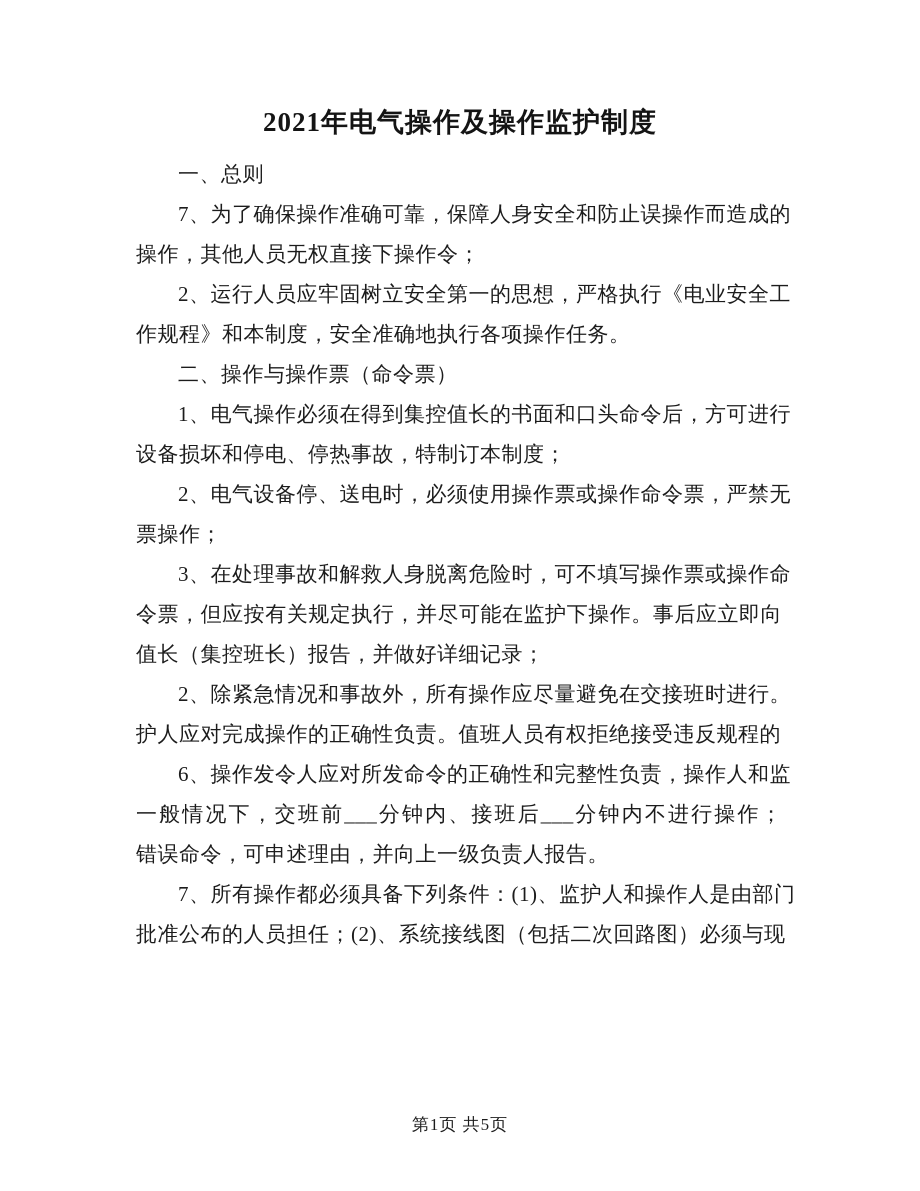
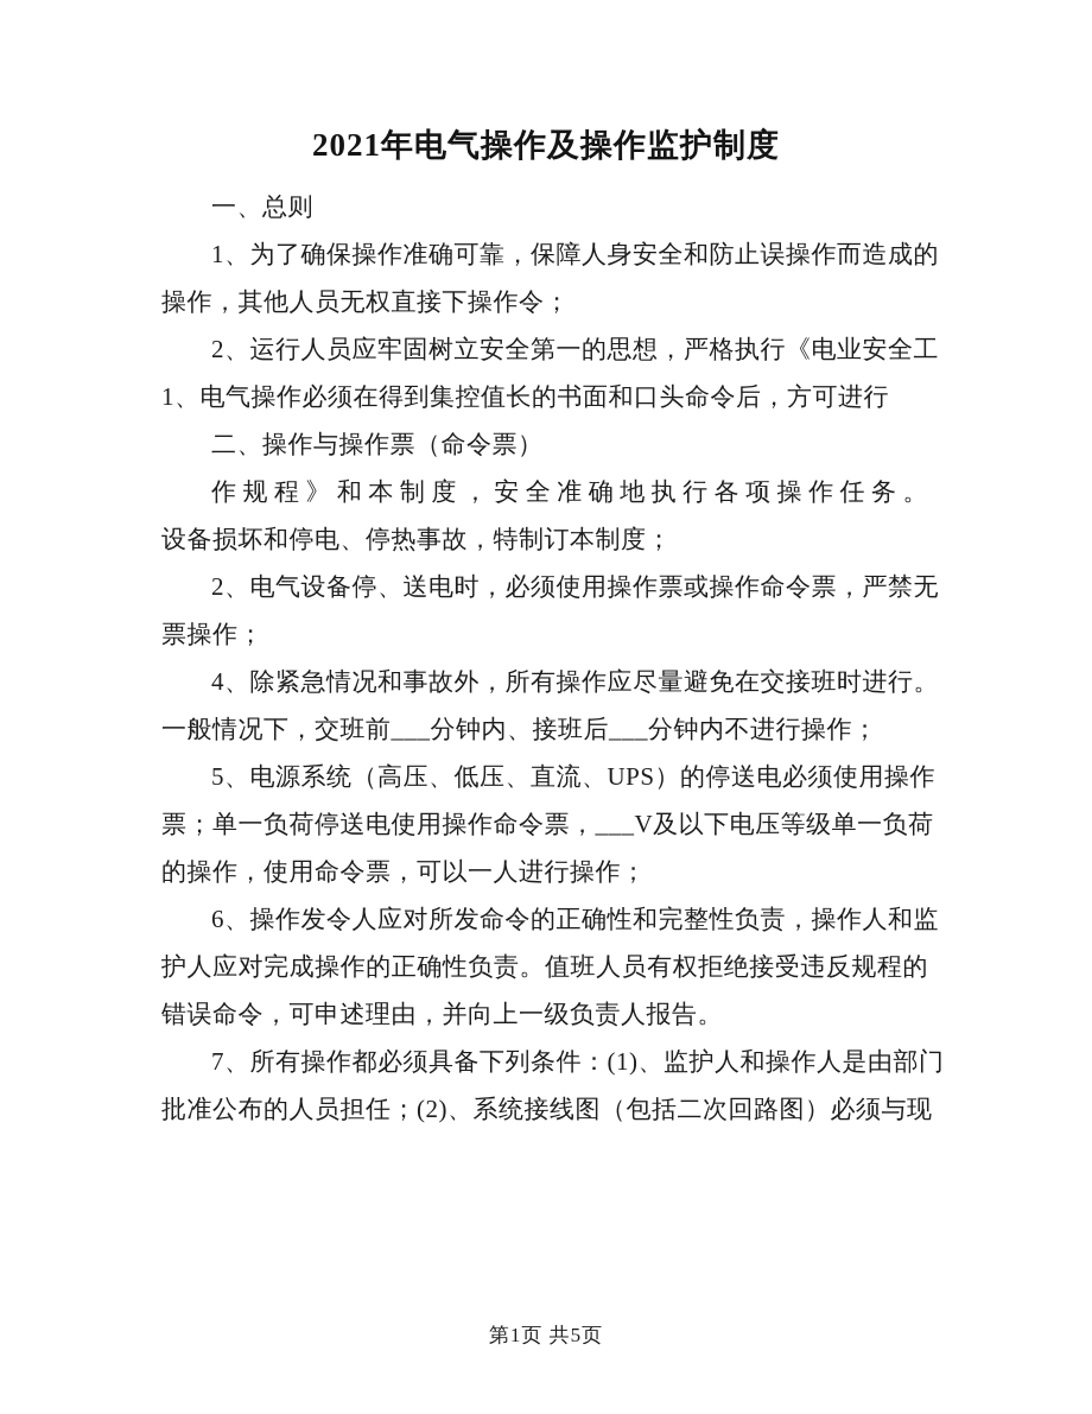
  2021年电气操作及操作监护制度
  一、总则
- 7、为了确保操作准确可靠，保障人身安全和防止误操作而造成的
+ 1、为了确保操作准确可靠，保障人身安全和防止误操作而造成的
  操作，其他人员无权直接下操作令；
  2、运行人员应牢固树立安全第一的思想，严格执行《电业安全工
- 作规程》和本制度，安全准确地执行各项操作任务。
+ 1、电气操作必须在得到集控值长的书面和口头命令后，方可进行
  二、操作与操作票（命令票）
- 1、电气操作必须在得到集控值长的书面和口头命令后，方可进行
+ 作规程》和本制度，安全准确地执行各项操作任务。
  设备损坏和停电、停热事故，特制订本制度；
  2、电气设备停、送电时，必须使用操作票或操作命令票，严禁无
  票操作；
- 3、在处理事故和解救人身脱离危险时，可不填写操作票或操作命
- 令票，但应按有关规定执行，并尽可能在监护下操作。事后应立即向
- 值长（集控班长）报告，并做好详细记录；
- 2、除紧急情况和事故外，所有操作应尽量避免在交接班时进行。
+ 4、除紧急情况和事故外，所有操作应尽量避免在交接班时进行。
- 护人应对完成操作的正确性负责。值班人员有权拒绝接受违反规程的
+ 一般情况下，交班前___分钟内、接班后___分钟内不进行操作；
+ 5、电源系统（高压、低压、直流、UPS）的停送电必须使用操作
+ 票；单一负荷停送电使用操作命令票，___V及以下电压等级单一负荷
+ 的操作，使用命令票，可以一人进行操作；
  6、操作发令人应对所发命令的正确性和完整性负责，操作人和监
- 一般情况下，交班前___分钟内、接班后___分钟内不进行操作；
+ 护人应对完成操作的正确性负责。值班人员有权拒绝接受违反规程的
  错误命令，可申述理由，并向上一级负责人报告。
  7、所有操作都必须具备下列条件：(1)、监护人和操作人是由部门
  批准公布的人员担任；(2)、系统接线图（包括二次回路图）必须与现
  第1页 共5页
